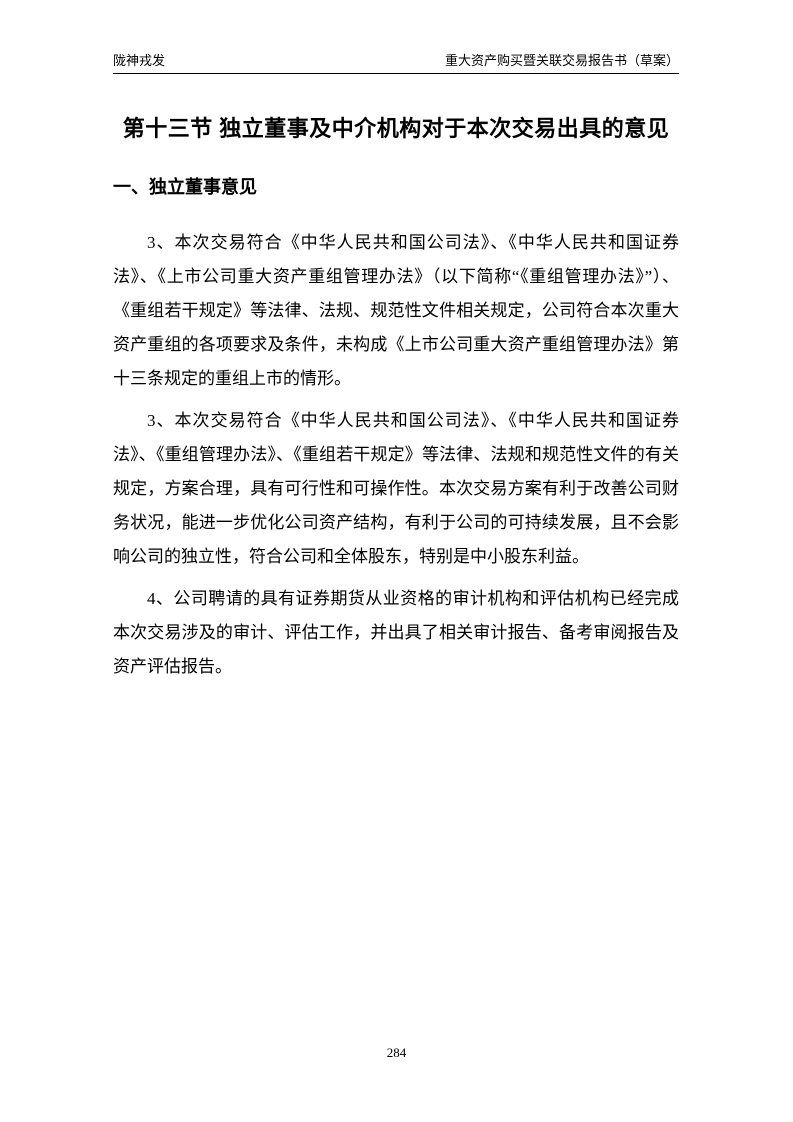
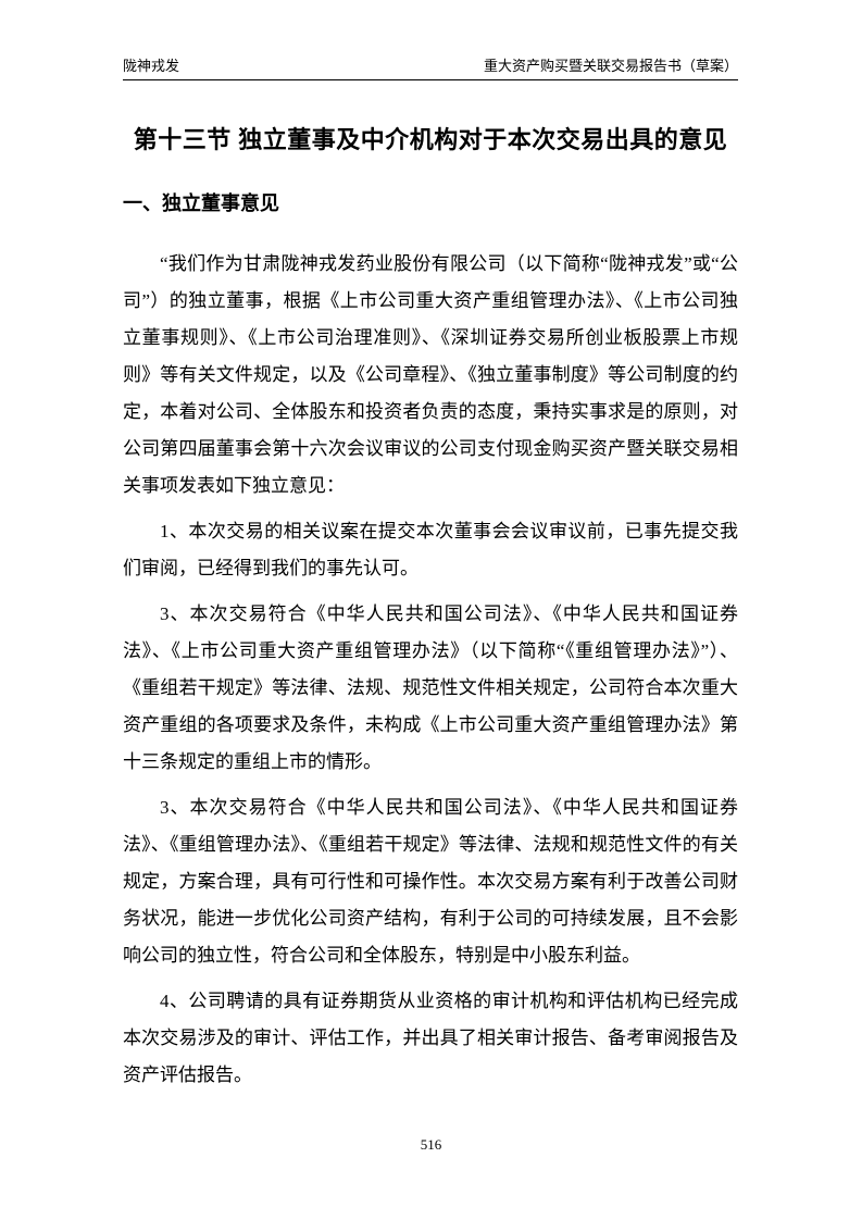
  陇神戎发
  重大资产购买暨关联交易报告书（草案）
  第十三节 独立董事及中介机构对于本次交易出具的意见
  一、独立董事意见
+ “我们作为甘肃陇神戎发药业股份有限公司（以下简称“陇神戎发”或“公司”）的独立董事，根据《上市公司重大资产重组管理办法》、《上市公司独立董事规则》、《上市公司治理准则》、《深圳证券交易所创业板股票上市规则》等有关文件规定，以及《公司章程》、《独立董事制度》等公司制度的约定，本着对公司、全体股东和投资者负责的态度，秉持实事求是的原则，对公司第四届董事会第十六次会议审议的公司支付现金购买资产暨关联交易相关事项发表如下独立意见：
+ 1、本次交易的相关议案在提交本次董事会会议审议前，已事先提交我们审阅，已经得到我们的事先认可。
  3、本次交易符合《中华人民共和国公司法》、《中华人民共和国证券法》、《上市公司重大资产重组管理办法》（以下简称“《重组管理办法》”）、《重组若干规定》等法律、法规、规范性文件相关规定，公司符合本次重大资产重组的各项要求及条件，未构成《上市公司重大资产重组管理办法》第十三条规定的重组上市的情形。
  3、本次交易符合《中华人民共和国公司法》、《中华人民共和国证券法》、《重组管理办法》、《重组若干规定》等法律、法规和规范性文件的有关规定，方案合理，具有可行性和可操作性。本次交易方案有利于改善公司财务状况，能进一步优化公司资产结构，有利于公司的可持续发展，且不会影响公司的独立性，符合公司和全体股东，特别是中小股东利益。
  4、公司聘请的具有证券期货从业资格的审计机构和评估机构已经完成本次交易涉及的审计、评估工作，并出具了相关审计报告、备考审阅报告及资产评估报告。
- 284
+ 516
